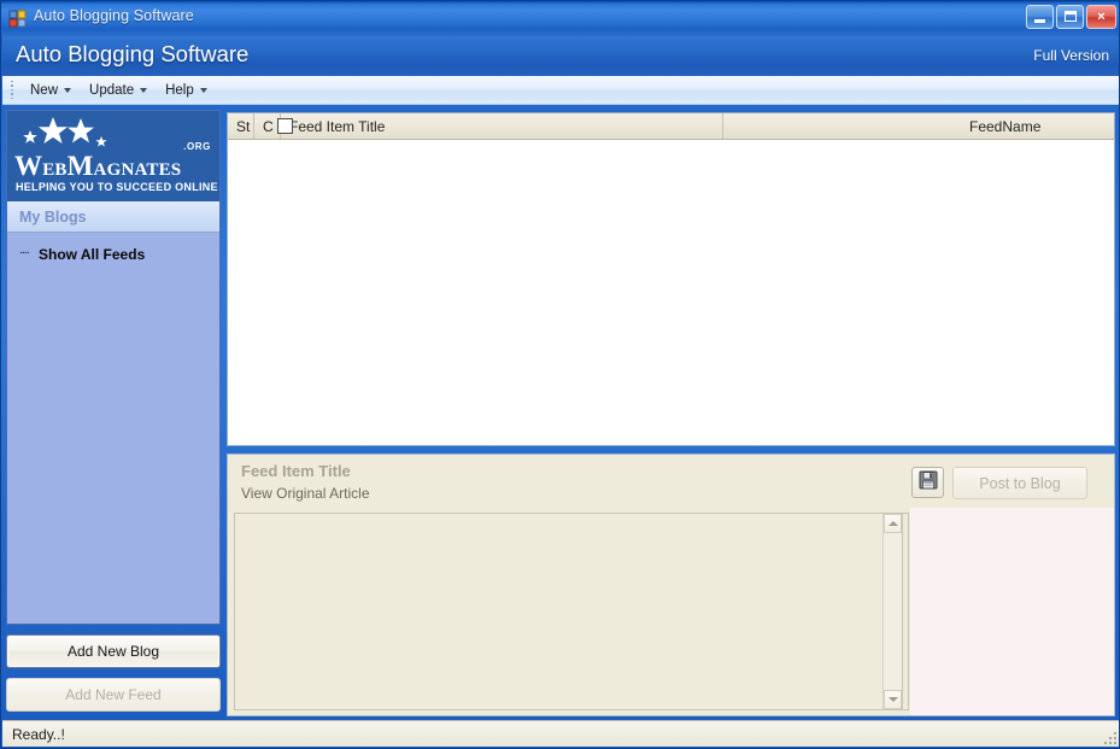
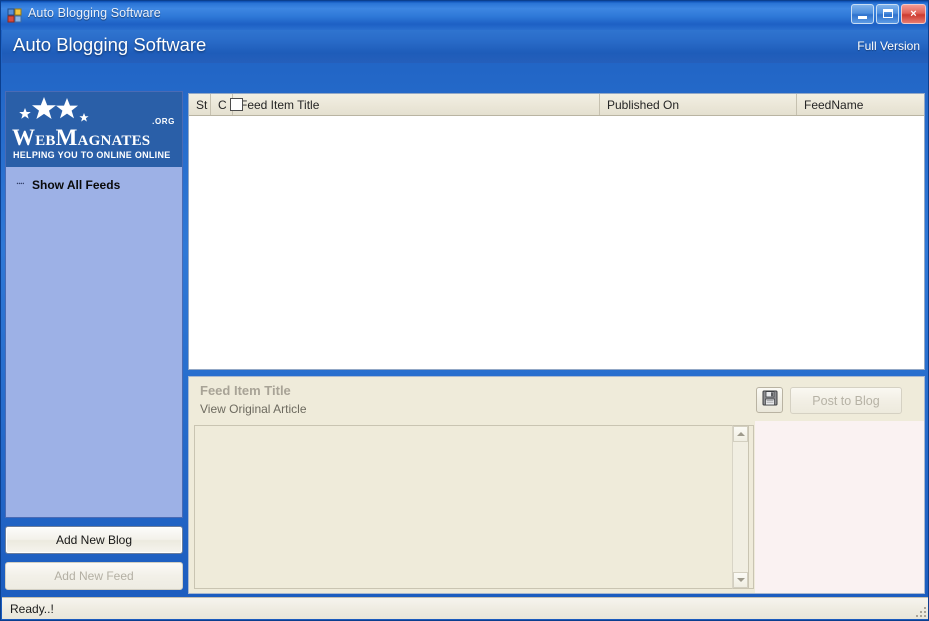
  Auto Blogging Software
  ×
  Auto Blogging Software
  Full Version
- New
- Update
- Help
  .ORG
  WEBMAGNATES
- HELPING YOU TO SUCCEED ONLINE
+ HELPING YOU TO ONLINE ONLINE
- My Blogs
  ‧‧‧‧
  Show All Feeds
  Add New Blog
  Add New Feed
  St
  C
  Feed Item Title
+ Published On
  FeedName
  Feed Item Title
  View Original Article
  Post to Blog
  Ready..!
